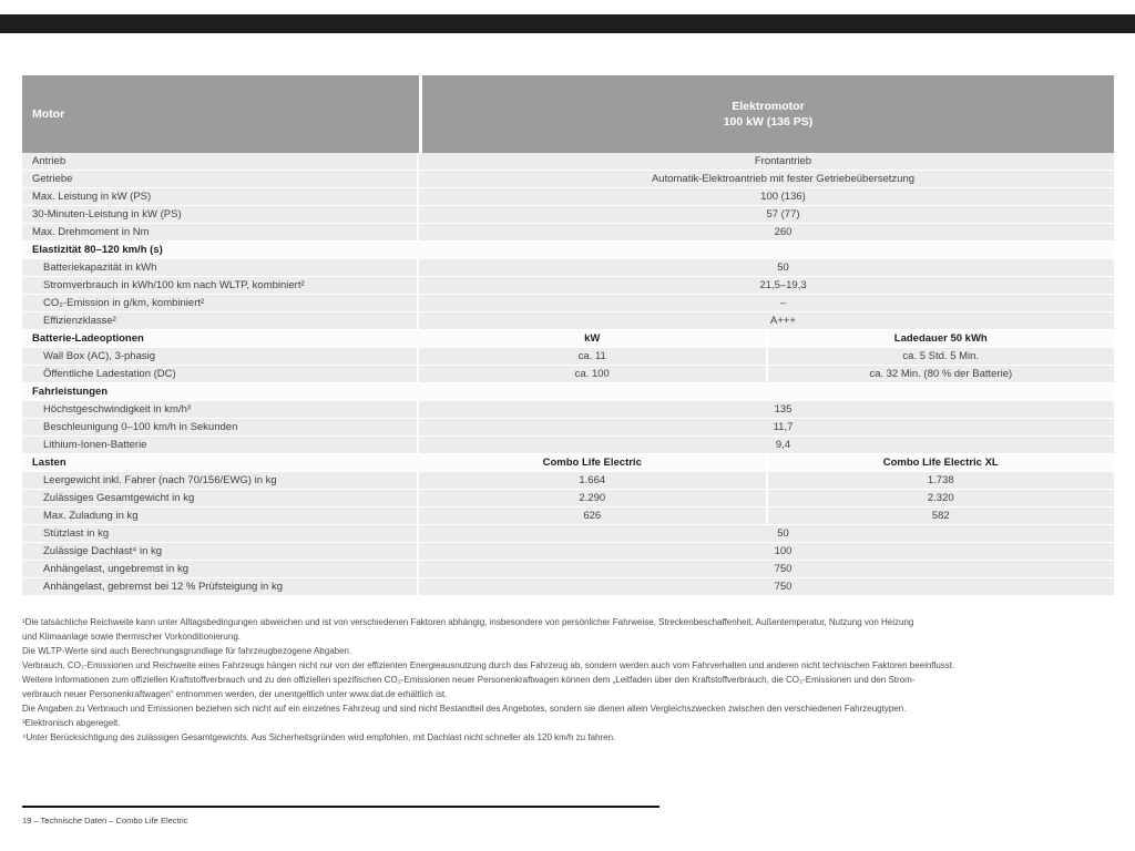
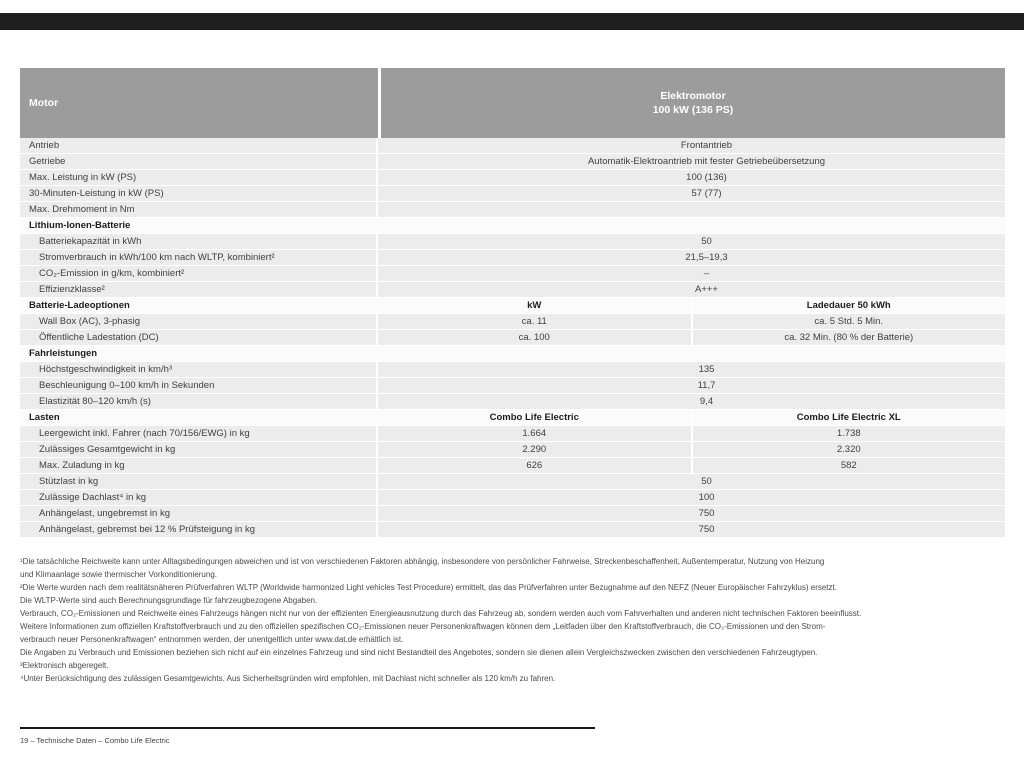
  Motor
  Elektromotor
  100 kW (136 PS)
  Antrieb
  Frontantrieb
  Getriebe
  Automatik-Elektroantrieb mit fester Getriebeübersetzung
  Max. Leistung in kW (PS)
  100 (136)
  30-Minuten-Leistung in kW (PS)
  57 (77)
  Max. Drehmoment in Nm
- 260
- Elastizität 80–120 km/h (s)
+ Lithium-Ionen-Batterie
  Batteriekapazität in kWh
  50
  Stromverbrauch in kWh/100 km nach WLTP, kombiniert²
  21,5–19,3
  CO₂-Emission in g/km, kombiniert²
  –
  Effizienzklasse²
  A+++
  Batterie-Ladeoptionen
  kW
  Ladedauer 50 kWh
  Wall Box (AC), 3-phasig
  ca. 11
  ca. 5 Std. 5 Min.
  Öffentliche Ladestation (DC)
  ca. 100
  ca. 32 Min. (80 % der Batterie)
  Fahrleistungen
  Höchstgeschwindigkeit in km/h³
  135
  Beschleunigung 0–100 km/h in Sekunden
  11,7
- Lithium-Ionen-Batterie
+ Elastizität 80–120 km/h (s)
  9,4
  Lasten
  Combo Life Electric
  Combo Life Electric XL
  Leergewicht inkl. Fahrer (nach 70/156/EWG) in kg
  1.664
  1.738
  Zulässiges Gesamtgewicht in kg
  2.290
  2.320
  Max. Zuladung in kg
  626
  582
  Stützlast in kg
  50
  Zulässige Dachlast⁴ in kg
  100
  Anhängelast, ungebremst in kg
  750
  Anhängelast, gebremst bei 12 % Prüfsteigung in kg
  750
  ¹Die tatsächliche Reichweite kann unter Alltagsbedingungen abweichen und ist von verschiedenen Faktoren abhängig, insbesondere von persönlicher Fahrweise, Streckenbeschaffenheit, Außentemperatur, Nutzung von Heizung
  und Klimaanlage sowie thermischer Vorkonditionierung.
+ ²Die Werte wurden nach dem realitätsnäheren Prüfverfahren WLTP (Worldwide harmonized Light vehicles Test Procedure) ermittelt, das das Prüfverfahren unter Bezugnahme auf den NEFZ (Neuer Europäischer Fahrzyklus) ersetzt.
  Die WLTP-Werte sind auch Berechnungsgrundlage für fahrzeugbezogene Abgaben.
  Verbrauch, CO₂-Emissionen und Reichweite eines Fahrzeugs hängen nicht nur von der effizienten Energieausnutzung durch das Fahrzeug ab, sondern werden auch vom Fahrverhalten und anderen nicht technischen Faktoren beeinflusst.
  Weitere Informationen zum offiziellen Kraftstoffverbrauch und zu den offiziellen spezifischen CO₂-Emissionen neuer Personenkraftwagen können dem „Leitfaden über den Kraftstoffverbrauch, die CO₂-Emissionen und den Strom-
  verbrauch neuer Personenkraftwagen“ entnommen werden, der unentgeltlich unter www.dat.de erhältlich ist.
  Die Angaben zu Verbrauch und Emissionen beziehen sich nicht auf ein einzelnes Fahrzeug und sind nicht Bestandteil des Angebotes, sondern sie dienen allein Vergleichszwecken zwischen den verschiedenen Fahrzeugtypen.
  ³Elektronisch abgeregelt.
  ⁴Unter Berücksichtigung des zulässigen Gesamtgewichts. Aus Sicherheitsgründen wird empfohlen, mit Dachlast nicht schneller als 120 km/h zu fahren.
  19 – Technische Daten – Combo Life Electric
